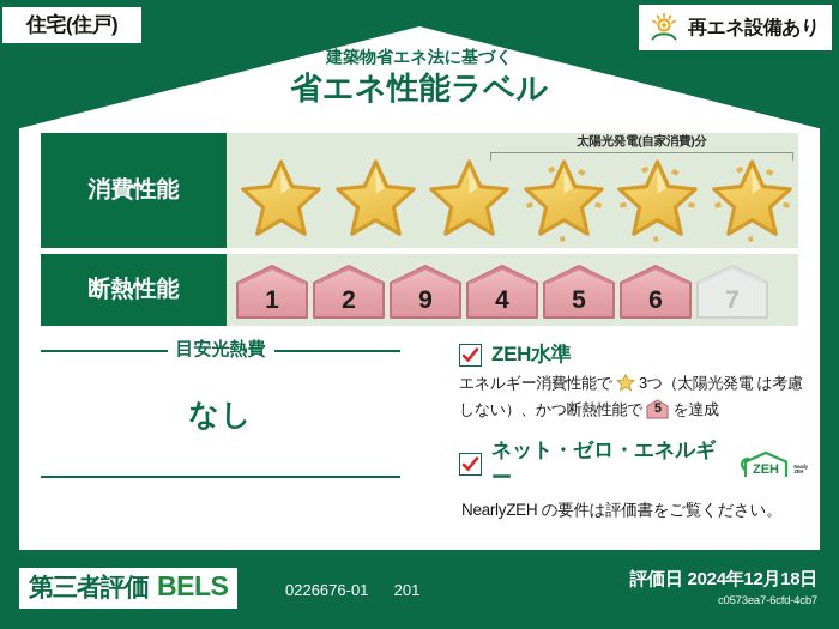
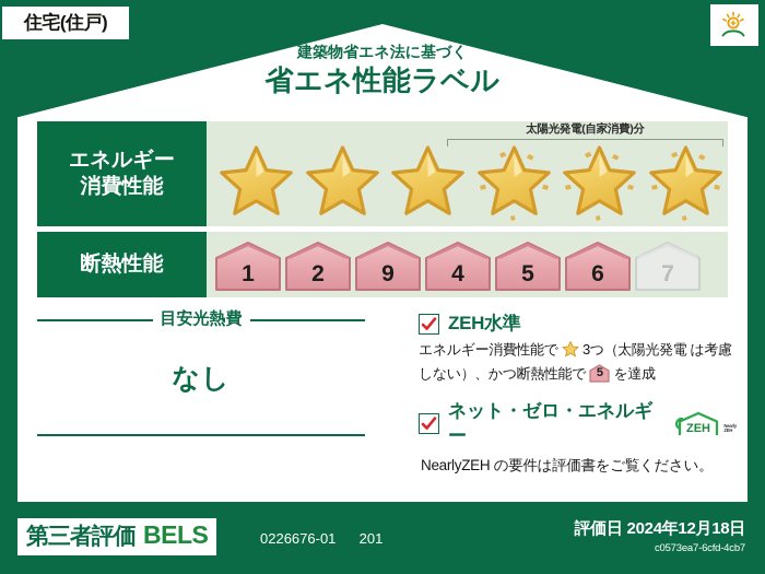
  住宅(住戸)
- 再エネ設備あり
  建築物省エネ法に基づく
  省エネ性能ラベル
+ エネルギー
  消費性能
  太陽光発電(自家消費)分
  断熱性能
  1
  2
  9
  4
  5
  6
  7
  目安光熱費
  なし
  ZEH水準
  エネルギー消費性能で 3つ（太陽光発電 は考慮しない）、かつ断熱性能で
  5
  を達成
  ネット・ゼロ・エネルギー
  ZEH
  NearlyZEH の要件は評価書をご覧ください。
  第三者評価
  BELS
  0226676-01 201
  評価日 2024年12月18日
  c0573ea7-6cfd-4cb7
